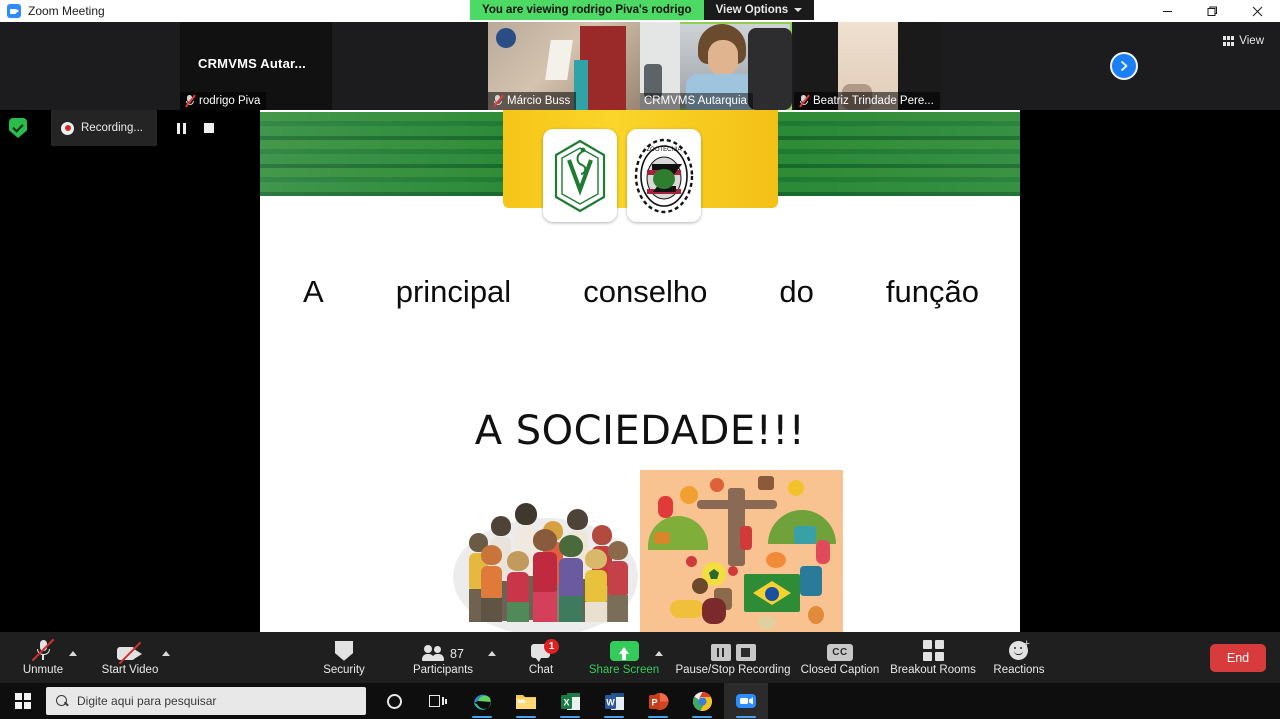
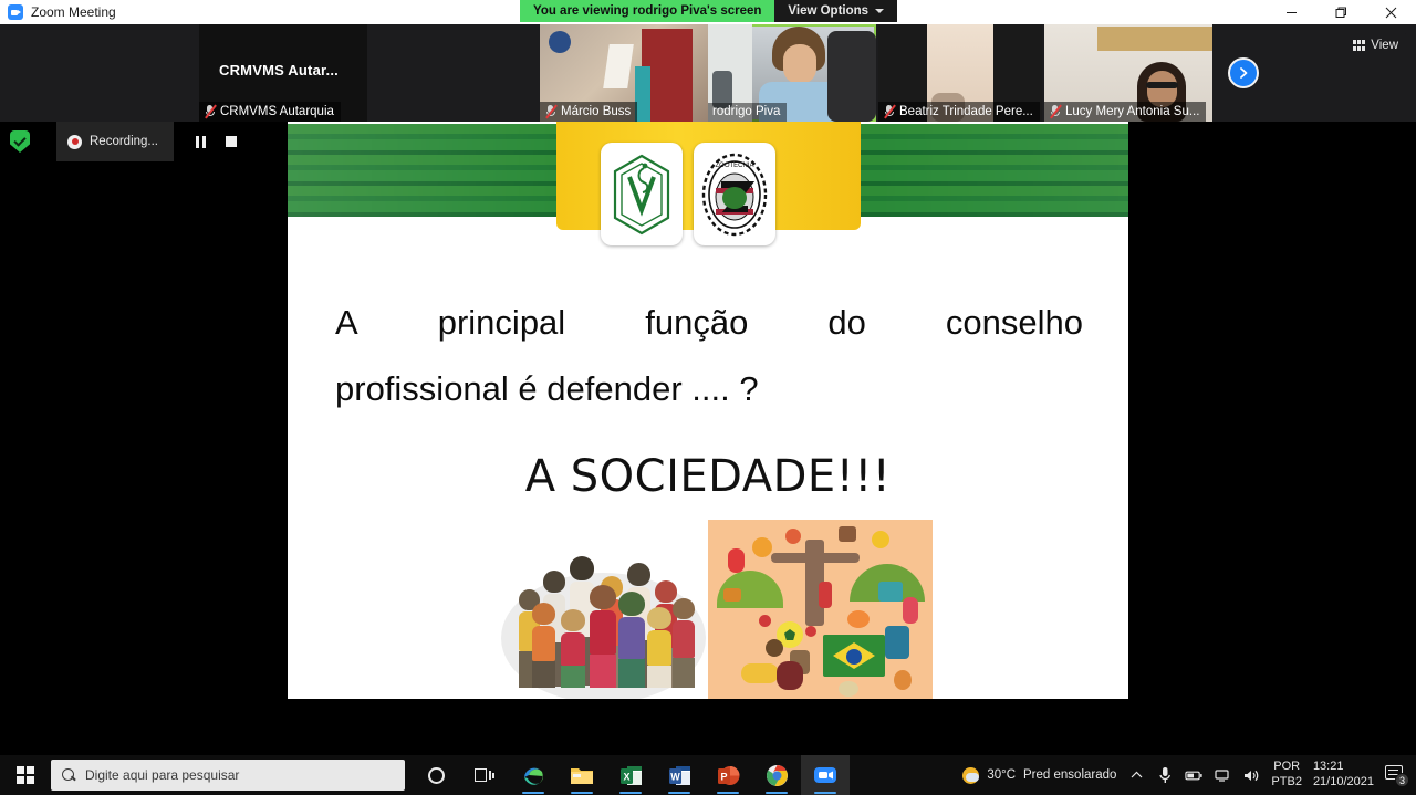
  Zoom Meeting
- You are viewing rodrigo Piva's rodrigo
+ You are viewing rodrigo Piva's screen
  View Options
  CRMVMS Autar...
- rodrigo Piva
+ CRMVMS Autarquia
  Márcio Buss
- CRMVMS Autarquia
+ rodrigo Piva
  Beatriz Trindade Pere...
+ Lucy Mery Antonia Su...
  View
  Recording...
  A
  principal
- conselho
+ função
  do
- função
+ conselho
+ profissional é defender .... ?
  A SOCIEDADE!!!
- Unmute
- Start Video
- Security
- 87
- Participants
- 1
- Chat
- Share Screen
- Pause/Stop Recording
- CC
- Closed Caption
- Breakout Rooms
- +
- Reactions
- End
  Digite aqui para pesquisar
  X
  W
  P
+ 30°C
+ Pred ensolarado
+ POR
+ PTB2
+ 13:21
+ 21/10/2021
+ 3
